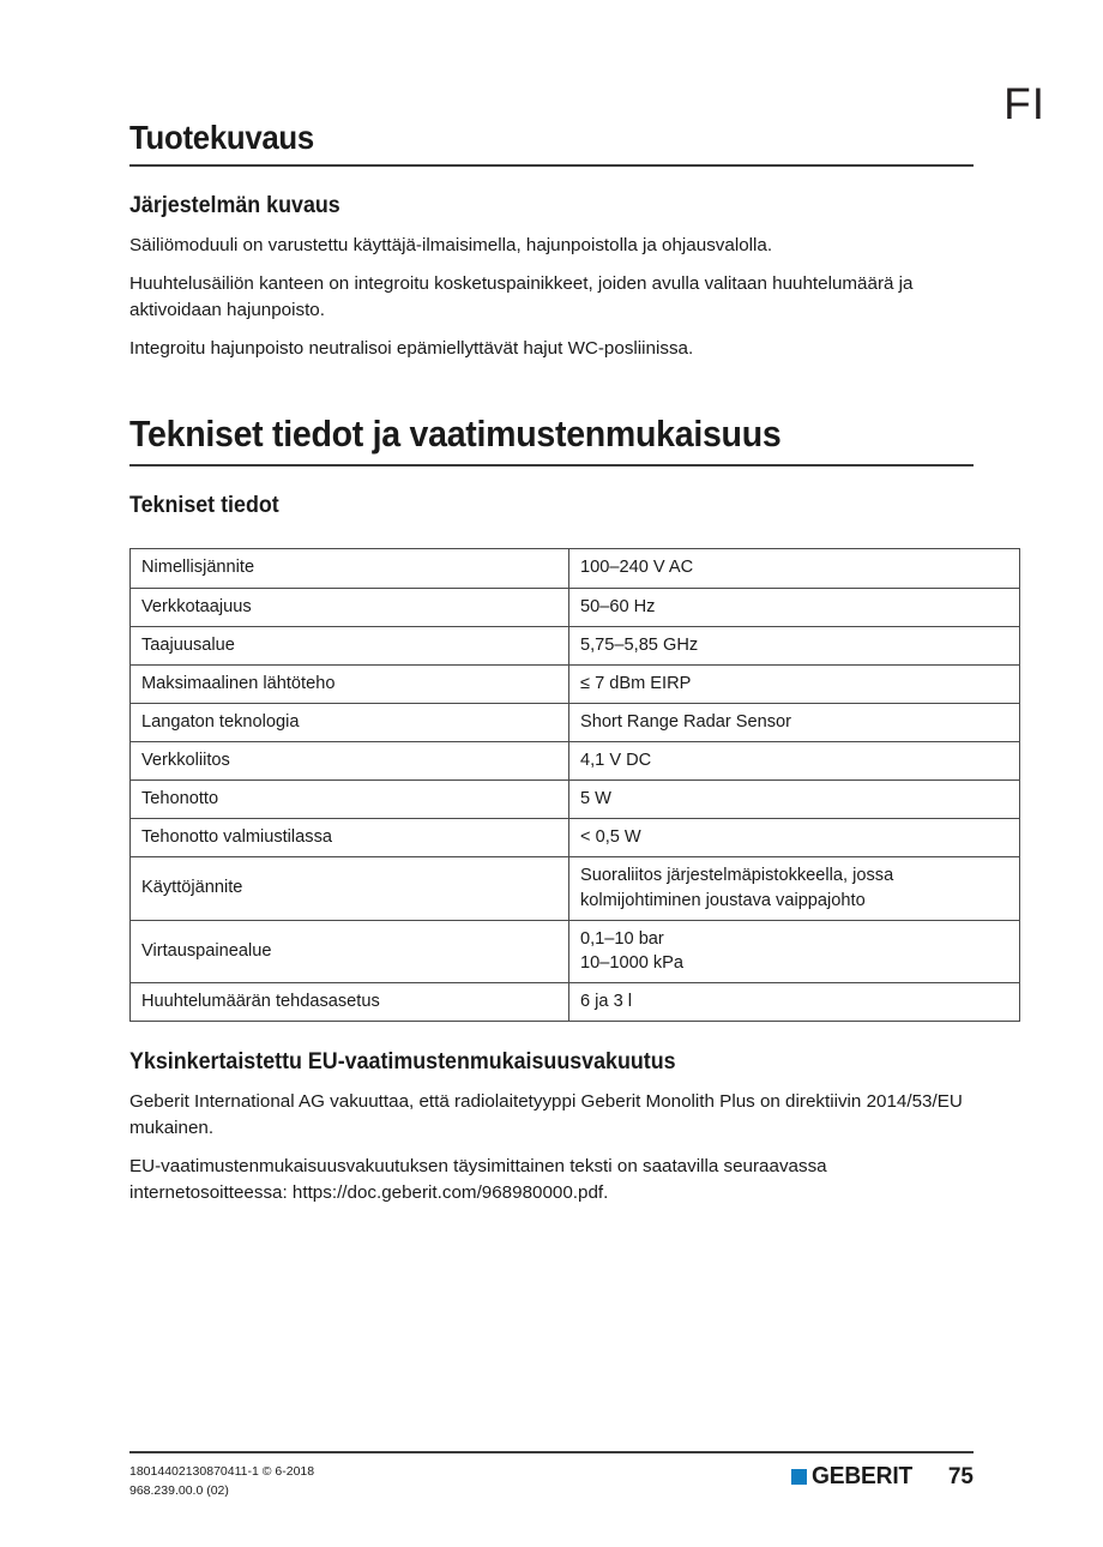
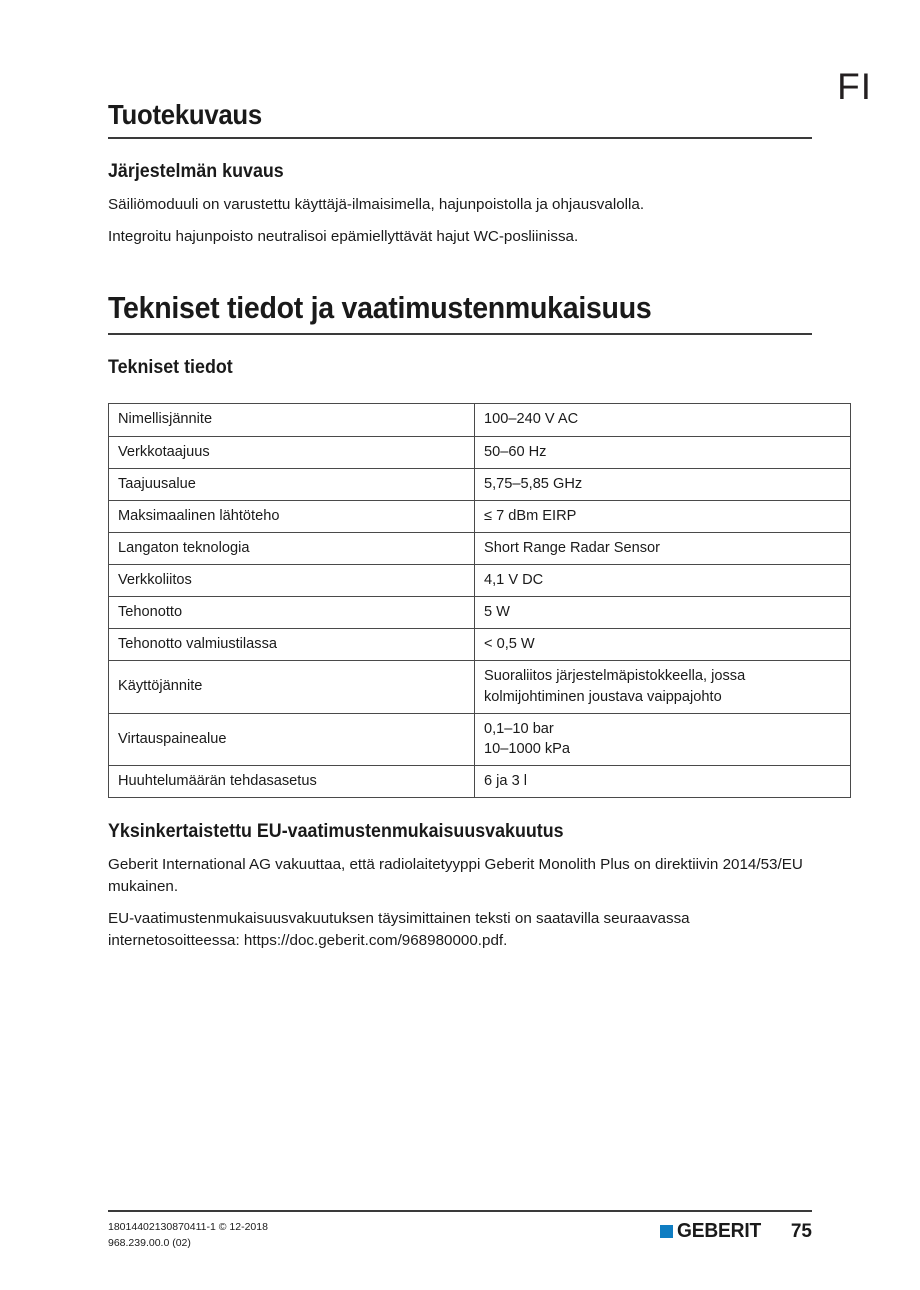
  FI
  Tuotekuvaus
  Järjestelmän kuvaus
  Säiliömoduuli on varustettu käyttäjä-ilmaisimella, hajunpoistolla ja ohjausvalolla.
- Huuhtelusäiliön kanteen on integroitu kosketuspainikkeet, joiden avulla valitaan huuhtelumäärä ja aktivoidaan hajunpoisto.
  Integroitu hajunpoisto neutralisoi epämiellyttävät hajut WC-posliinissa.
  Tekniset tiedot ja vaatimustenmukaisuus
  Tekniset tiedot
  Nimellisjännite	100–240 V AC
  Verkkotaajuus	50–60 Hz
  Taajuusalue	5,75–5,85 GHz
  Maksimaalinen lähtöteho	≤ 7 dBm EIRP
  Langaton teknologia	Short Range Radar Sensor
  Verkkoliitos	4,1 V DC
  Tehonotto	5 W
  Tehonotto valmiustilassa	< 0,5 W
  Käyttöjännite	Suoraliitos järjestelmäpistokkeella, jossa kolmijohtiminen joustava vaippajohto
  Virtauspainealue	0,1–10 bar 10–1000 kPa
  Huuhtelumäärän tehdasasetus	6 ja 3 l
  Yksinkertaistettu EU-vaatimustenmukaisuusvakuutus
  Geberit International AG vakuuttaa, että radiolaitetyyppi Geberit Monolith Plus on direktiivin 2014/53/EU mukainen.
  EU-vaatimustenmukaisuusvakuutuksen täysimittainen teksti on saatavilla seuraavassa internetosoitteessa: https://doc.geberit.com/968980000.pdf.
- 18014402130870411-1 © 6-2018
+ 18014402130870411-1 © 12-2018
  968.239.00.0 (02)
  GEBERIT
  75
